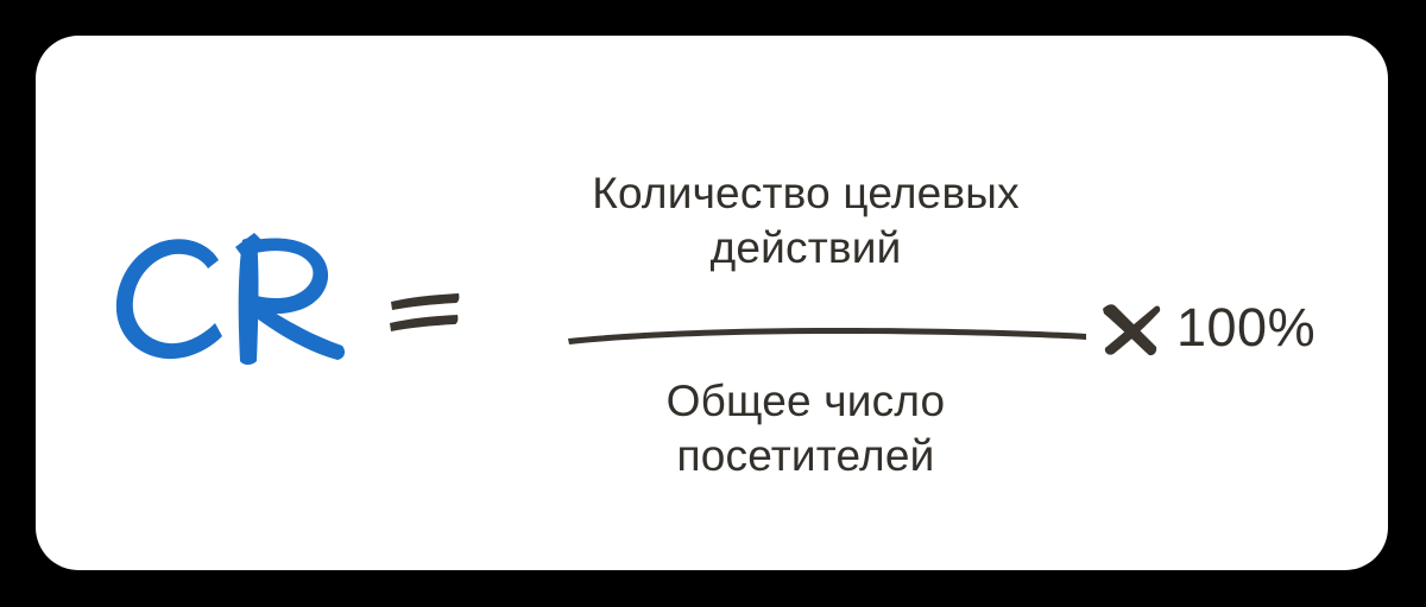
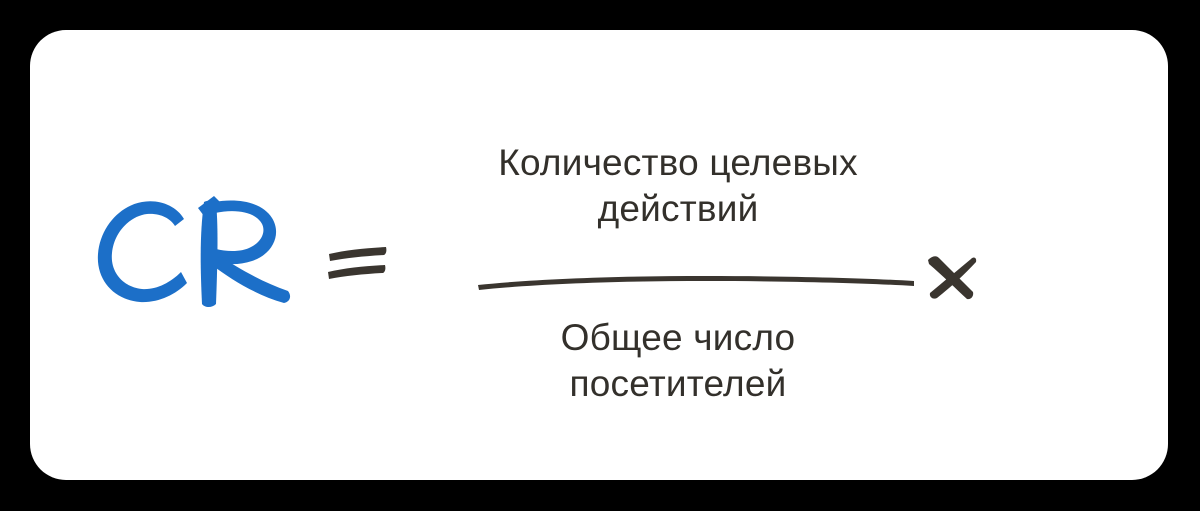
  Количество целевых
  действий
  Общее число
  посетителей
- 100%
